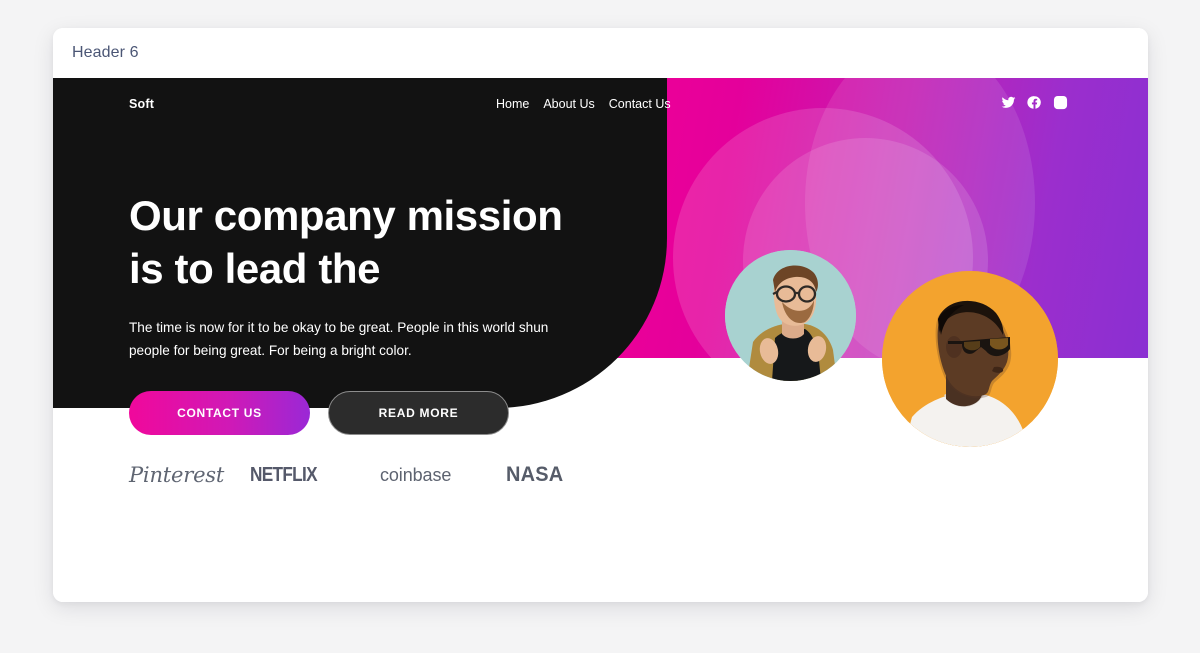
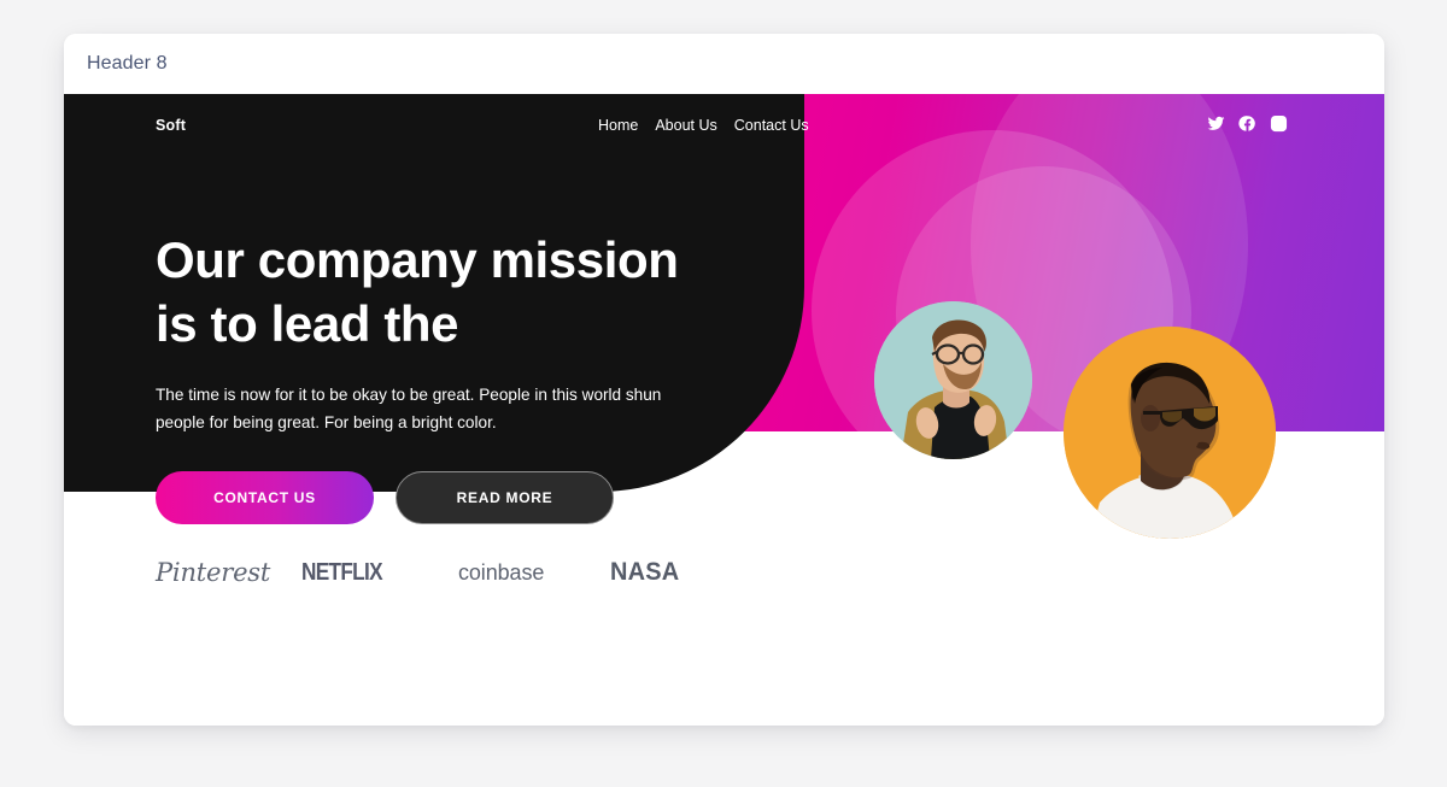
- Header 6
+ Header 8
  Soft
  Home
  About Us
  Contact Us
  Our company mission
  is to lead the
  The time is now for it to be okay to be great. People in this world shun people for being great. For being a bright color.
  CONTACT US
  READ MORE
  Pinterest
  NETFLIX
  coinbase
  NASA
